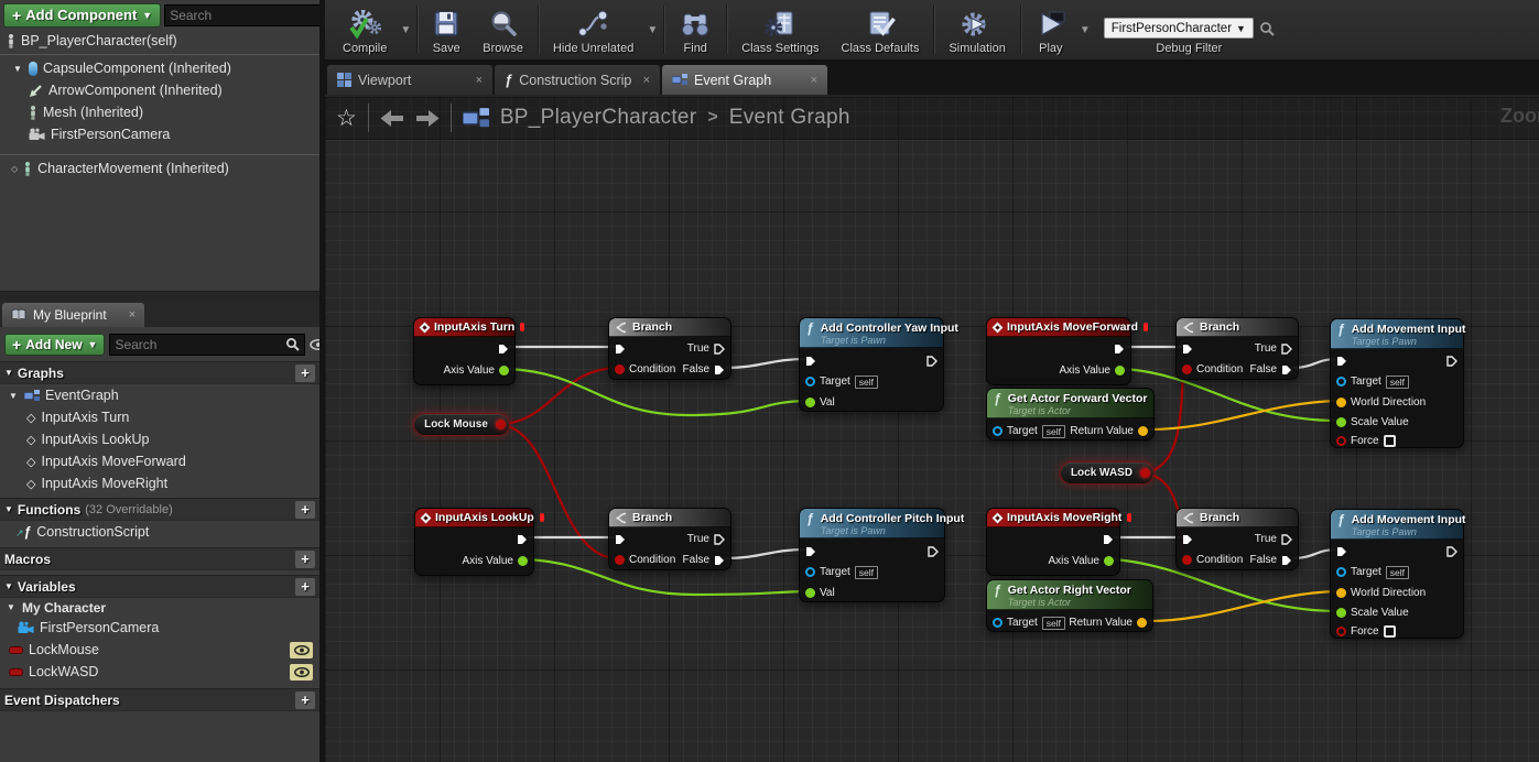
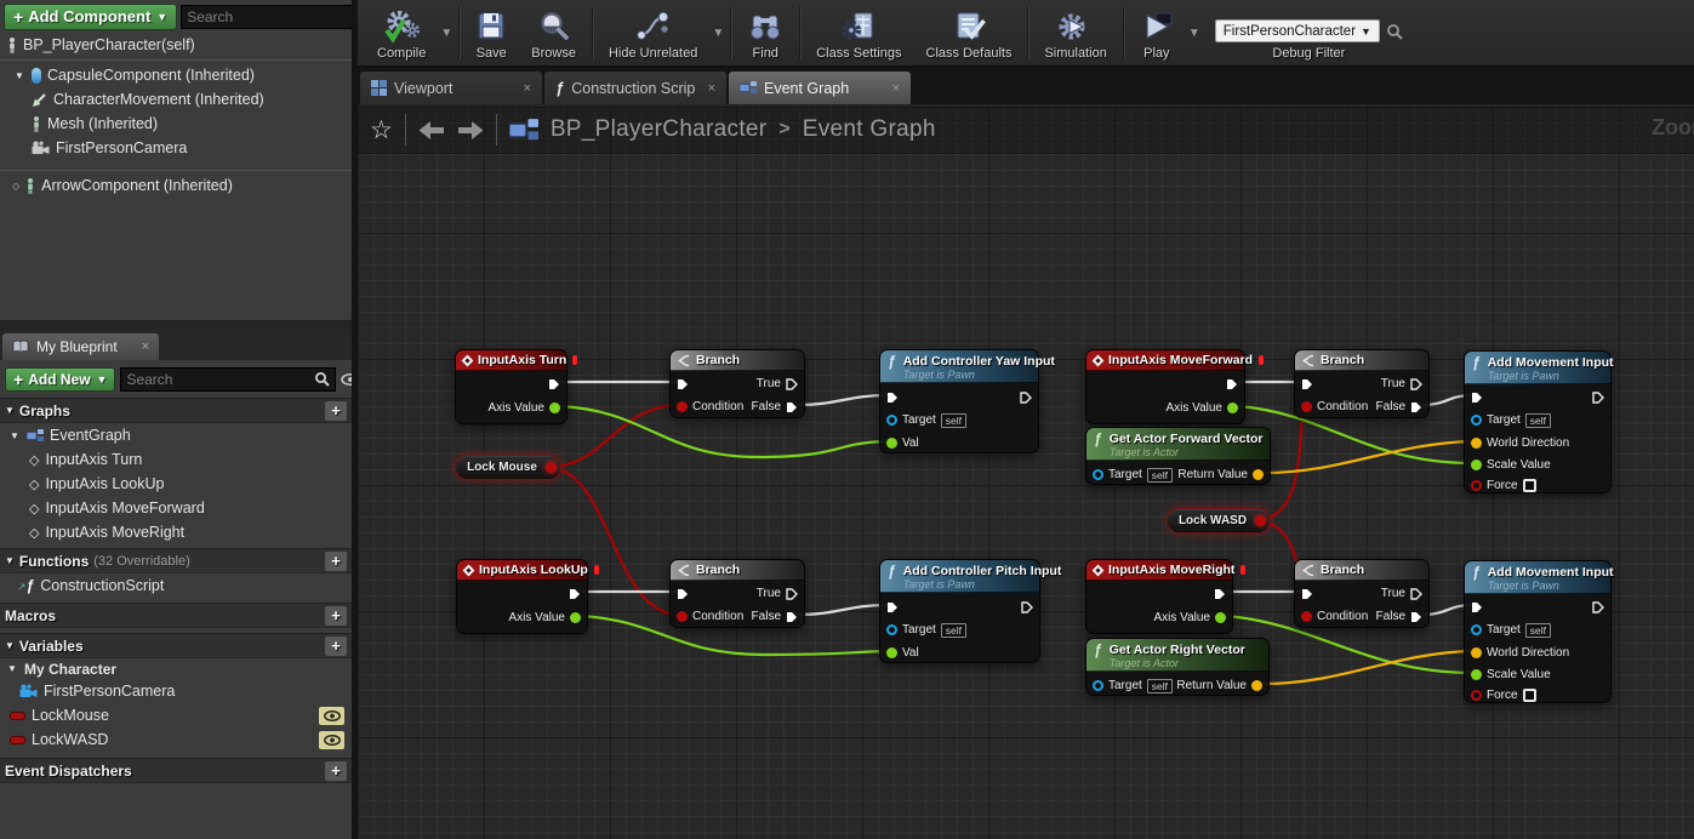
  +
  Add Component
  ▼
  Search
  BP_PlayerCharacter(self)
  ▼
  CapsuleComponent (Inherited)
- ArrowComponent (Inherited)
+ CharacterMovement (Inherited)
  Mesh (Inherited)
  FirstPersonCamera
  ◇
- CharacterMovement (Inherited)
+ ArrowComponent (Inherited)
  My Blueprint
  ×
  +
  Add New
  ▼
  Search
  ▼
  Graphs
  +
  ▼
  EventGraph
  ◇
  InputAxis Turn
  ◇
  InputAxis LookUp
  ◇
  InputAxis MoveForward
  ◇
  InputAxis MoveRight
  ▼
  Functions
  (32 Overridable)
  +
  ↗ƒ
  ConstructionScript
  Macros
  +
  ▼
  Variables
  +
  ▼
  My Character
  FirstPersonCamera
  LockMouse
  LockWASD
  Event Dispatchers
  +
  Compile
  ▼
  Save
  Browse
  Hide Unrelated
  ▼
  Find
  Class Settings
  Class Defaults
  Simulation
  Play
  ▼
  FirstPersonCharacter
  ▼
  Debug Filter
  Viewport
  ×
  ƒ
  Construction Scrip
  ×
  Event Graph
  ×
  ☆
  BP_PlayerCharacter
  >
  Event Graph
  Zoo
  InputAxis Turn
  Axis Value
  Branch
  True
  Condition
  False
  ƒ
  Add Controller Yaw Input
  Target is Pawn
  Target
  self
  Val
  Lock Mouse
  InputAxis MoveForward
  Axis Value
  Branch
  True
  Condition
  False
  ƒ
  Add Movement Input
  Target is Pawn
  Target
  self
  World Direction
  Scale Value
  Force
  ƒ
  Get Actor Forward Vector
  Target is Actor
  Target
  self
  Return Value
  Lock WASD
  InputAxis LookUp
  Axis Value
  Branch
  True
  Condition
  False
  ƒ
  Add Controller Pitch Input
  Target is Pawn
  Target
  self
  Val
  InputAxis MoveRight
  Axis Value
  Branch
  True
  Condition
  False
  ƒ
  Add Movement Input
  Target is Pawn
  Target
  self
  World Direction
  Scale Value
  Force
  ƒ
  Get Actor Right Vector
  Target is Actor
  Target
  self
  Return Value
